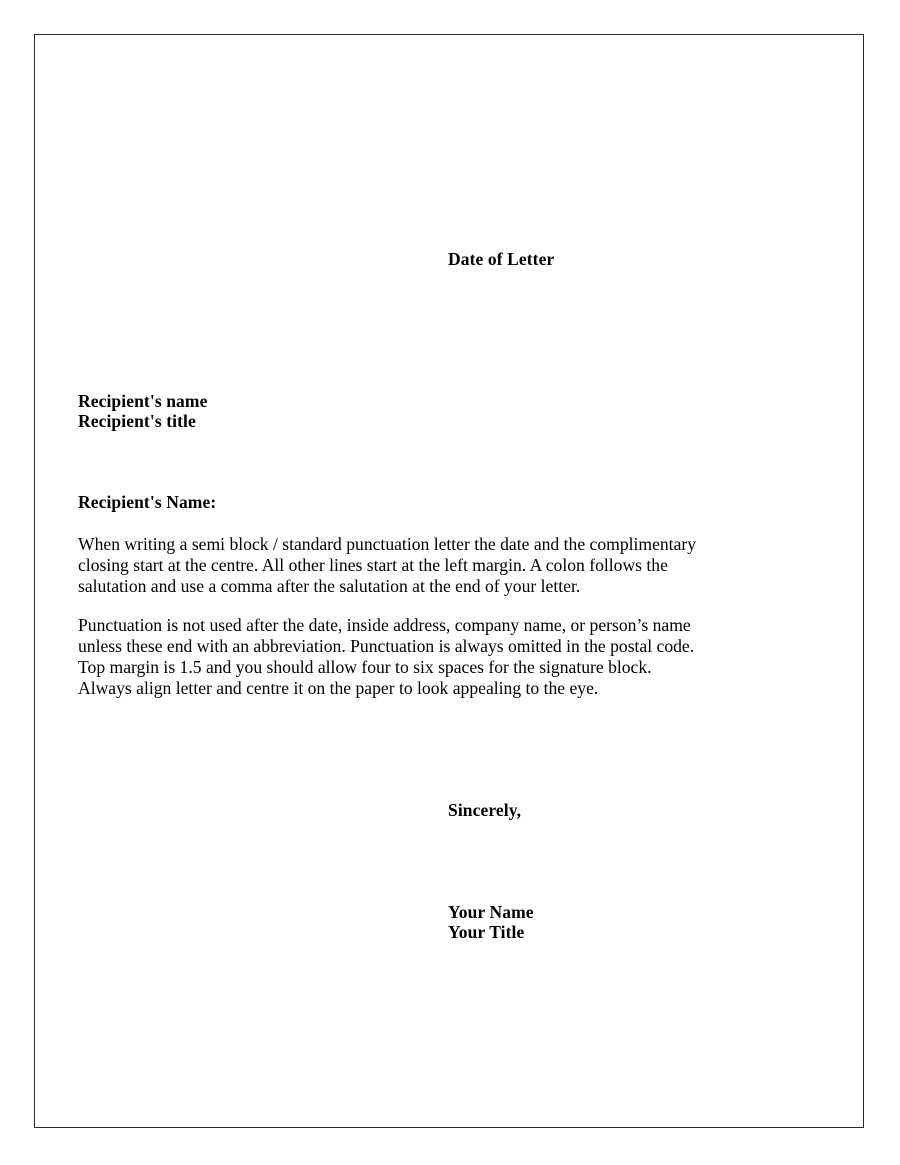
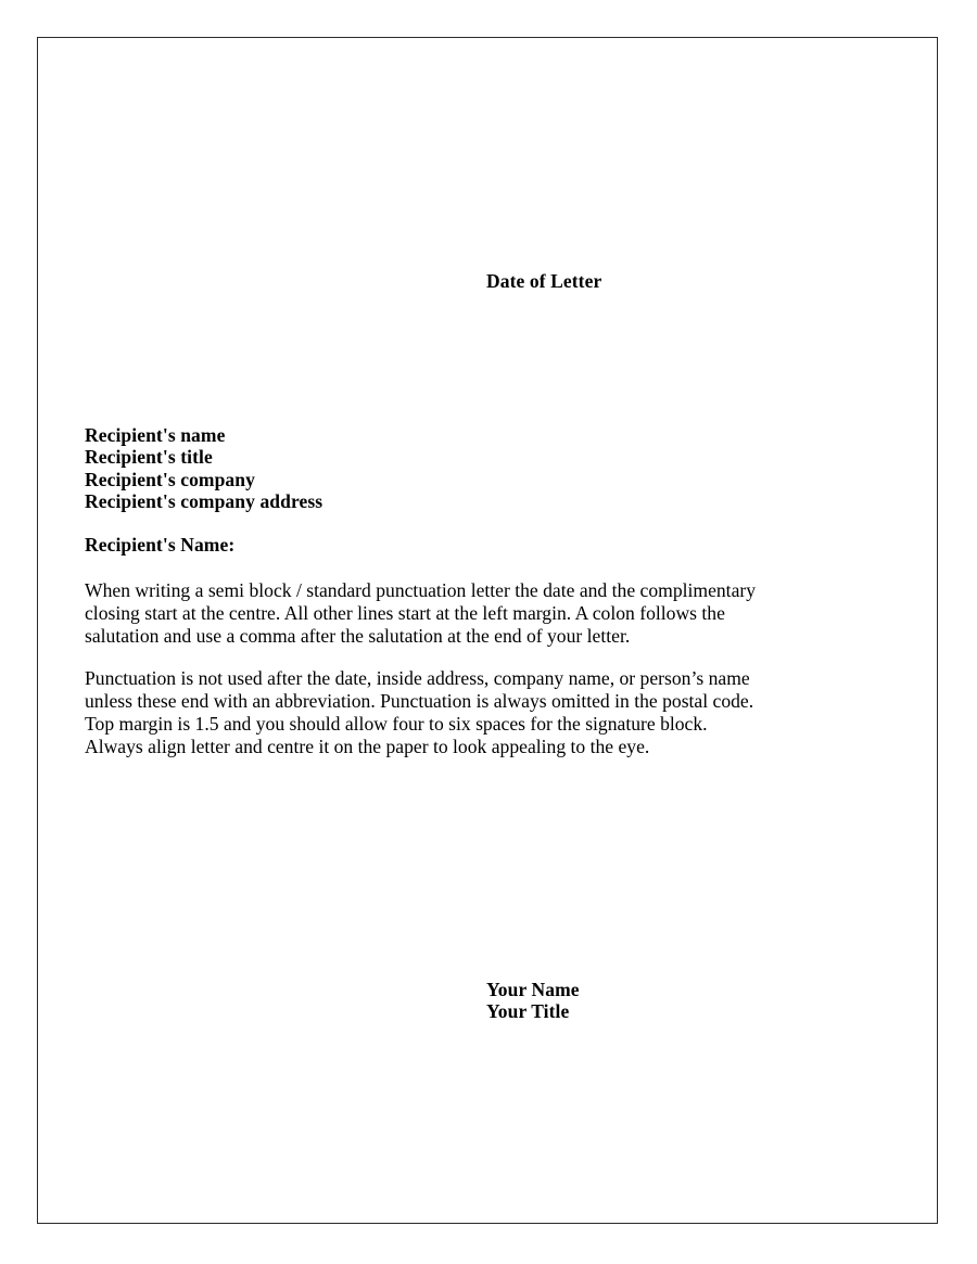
  Date of Letter
  Recipient's name
  Recipient's title
+ Recipient's company
+ Recipient's company address
  Recipient's Name:
  When writing a semi block / standard punctuation letter the date and the complimentary
  closing start at the centre. All other lines start at the left margin. A colon follows the
  salutation and use a comma after the salutation at the end of your letter.
  Punctuation is not used after the date, inside address, company name, or person’s name
  unless these end with an abbreviation. Punctuation is always omitted in the postal code.
  Top margin is 1.5 and you should allow four to six spaces for the signature block.
  Always align letter and centre it on the paper to look appealing to the eye.
- Sincerely,
  Your Name
  Your Title
